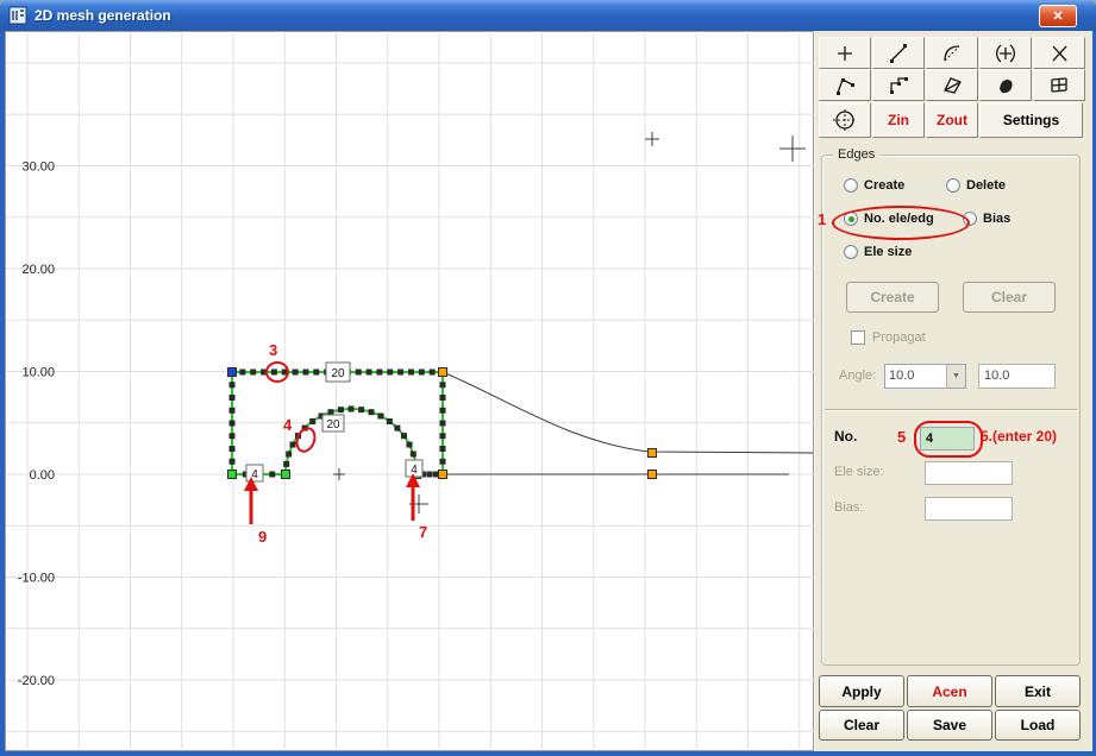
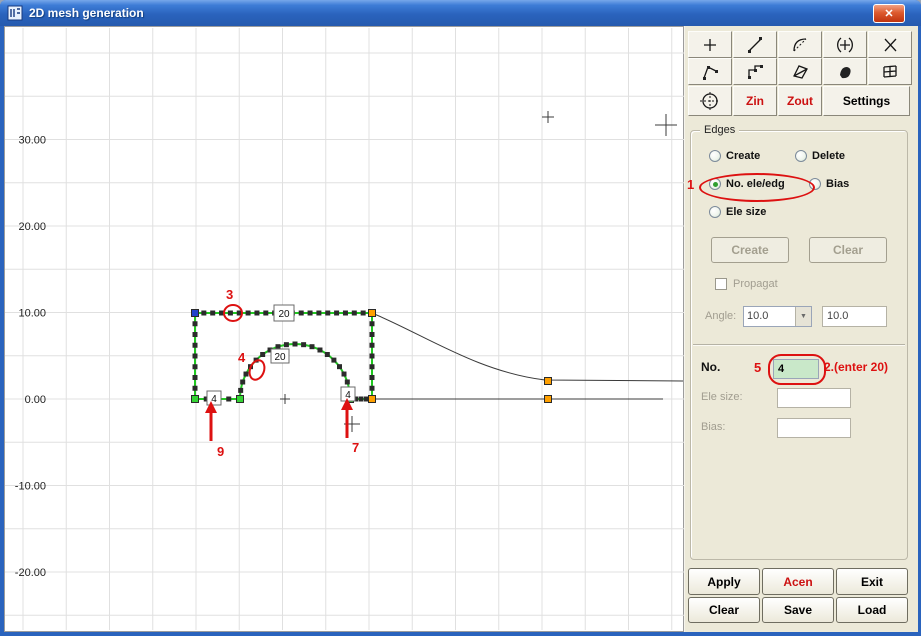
  2D mesh generation
  30.00
  20.00
  10.00
  0.00
  -10.00
  -20.00
  20
  20
  4
  4
  3
  4
  9
  7
  Zin
  Zout
  Settings
  Edges
  Create
  Delete
  No. ele/edg
  Bias
  Ele size
  Create
  Clear
  Propagat
  Angle:
  10.0
  10.0
  No.
  4
  Ele size:
  Bias:
  1
  5
- 5.(enter 20)
+ 2.(enter 20)
  Apply
  Acen
  Exit
  Clear
  Save
  Load
